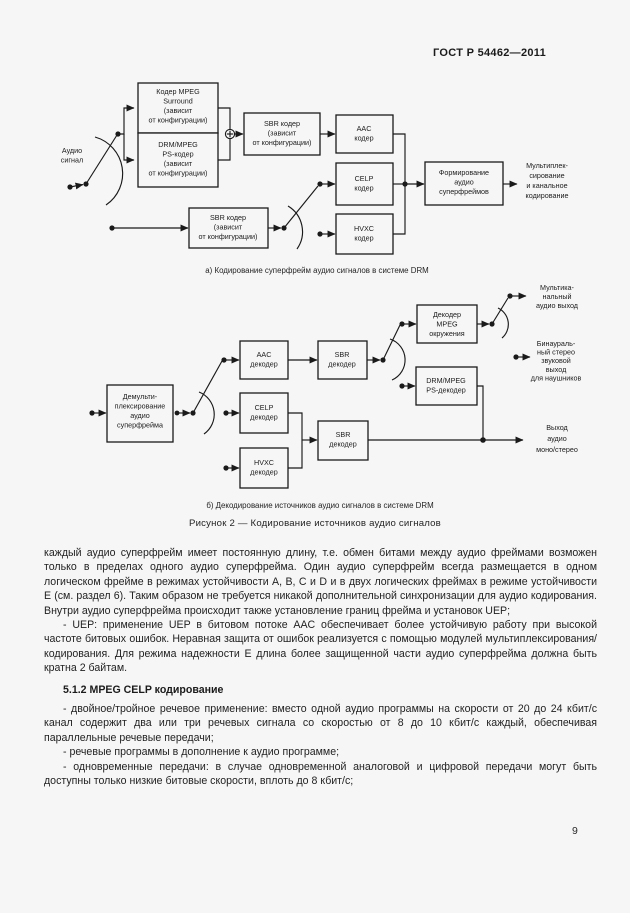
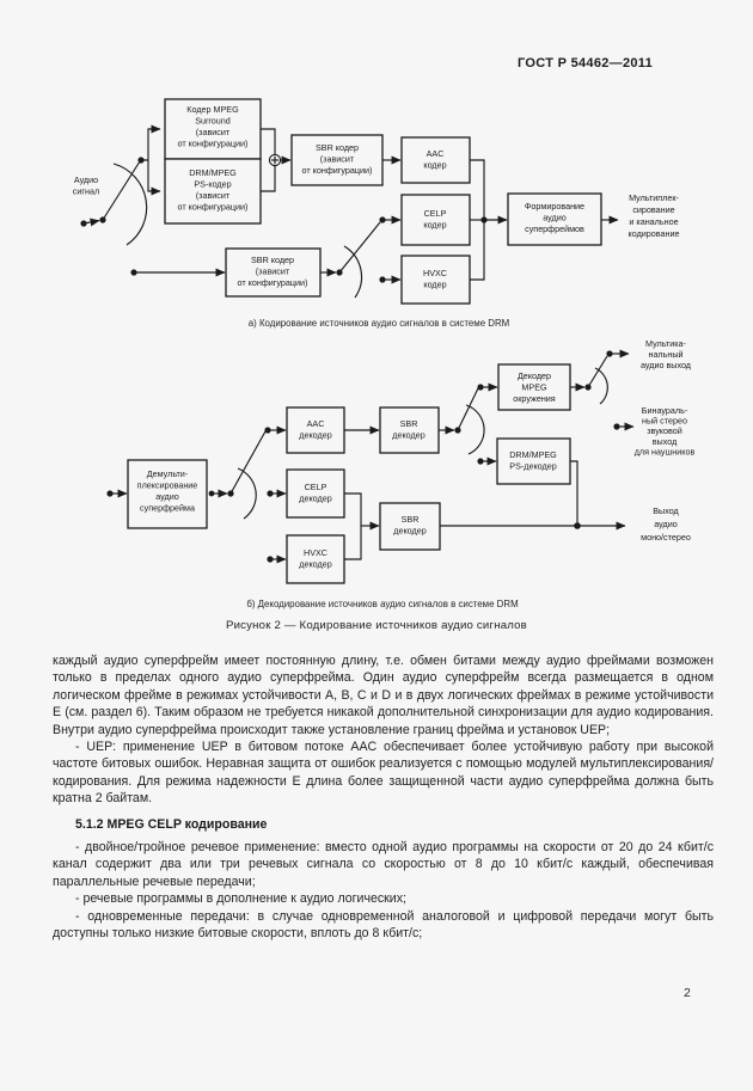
  ГОСТ Р 54462—2011
  Кодер MPEG Surround (зависит от конфигурации)
  DRM/MPEG PS-кодер (зависит от конфигурации)
  SBR кодер (зависит от конфигурации)
  AAC кодер
  CELP кодер
  HVXC кодер
  Формирование аудио суперфреймов
  SBR кодер (зависит от конфигурации)
  Аудио сигнал
  Мультиплек- сирование и канальное кодирование
- а) Кодирование суперфрейм аудио сигналов в системе DRM
+ а) Кодирование источников аудио сигналов в системе DRM
  Демульти- плексирование аудио суперфрейма
  AAC декодер
  CELP декодер
  HVXC декодер
  SBR декодер
  Декодер MPEG окружения
  DRM/MPEG PS-декодер
  SBR декодер
  Мультика- нальный аудио выход
  Бинаураль- ный стерео звуковой выход для наушников
  Выход аудио моно/стерео
  б) Декодирование источников аудио сигналов в системе DRM
  Рисунок 2 — Кодирование источников аудио сигналов
  каждый аудио суперфрейм имеет постоянную длину, т.е. обмен битами между аудио фреймами возможен только в пределах одного аудио суперфрейма. Один аудио суперфрейм всегда размещается в одном логическом фрейме в режимах устойчивости A, B, C и D и в двух логических фреймах в режиме устойчивости E (см. раздел 6). Таким образом не требуется никакой дополнительной синхронизации для аудио кодирования. Внутри аудио суперфрейма происходит также установление границ фрейма и установок UEP;
  - UEP: применение UEP в битовом потоке AAC обеспечивает более устойчивую работу при высокой частоте битовых ошибок. Неравная защита от ошибок реализуется с помощью модулей мультиплексирования/кодирования. Для режима надежности E длина более защищенной части аудио суперфрейма должна быть кратна 2 байтам.
  5.1.2 MPEG CELP кодирование
  - двойное/тройное речевое применение: вместо одной аудио программы на скорости от 20 до 24 кбит/с канал содержит два или три речевых сигнала со скоростью от 8 до 10 кбит/с каждый, обеспечивая параллельные речевые передачи;
- - речевые программы в дополнение к аудио программе;
+ - речевые программы в дополнение к аудио логических;
  - одновременные передачи: в случае одновременной аналоговой и цифровой передачи могут быть доступны только низкие битовые скорости, вплоть до 8 кбит/с;
- 9
+ 2
